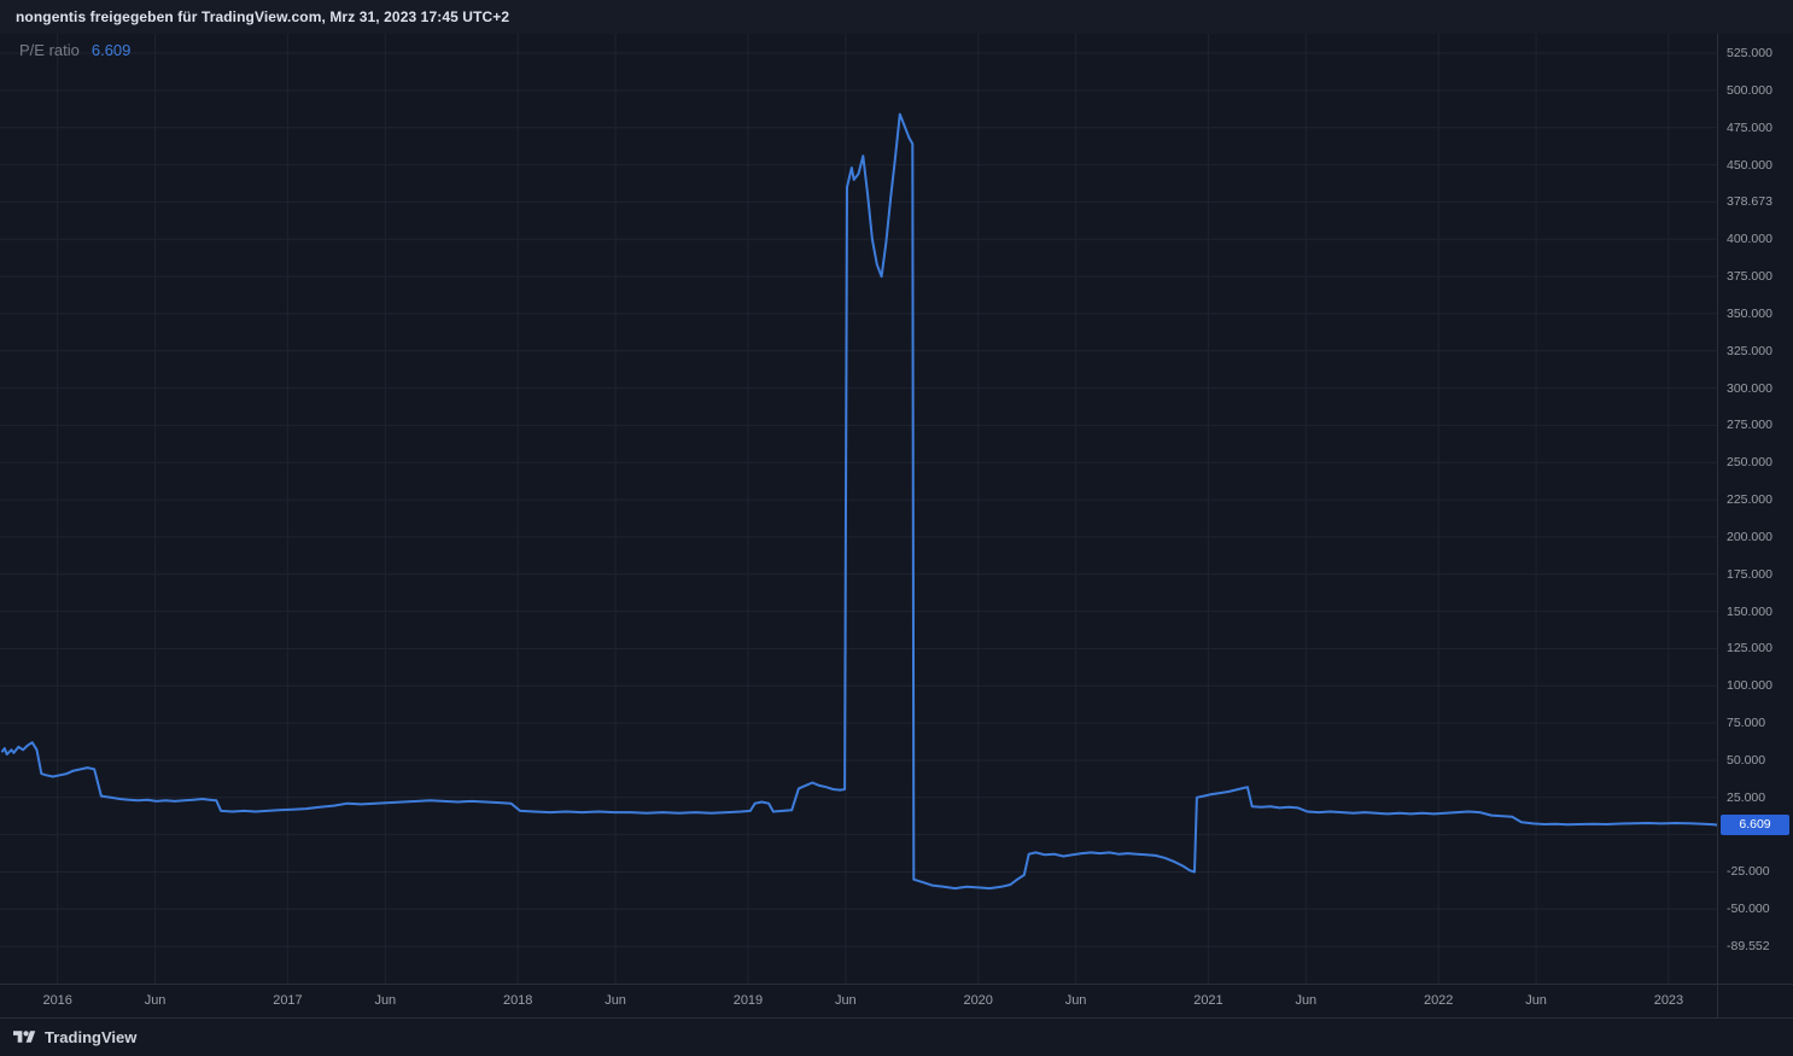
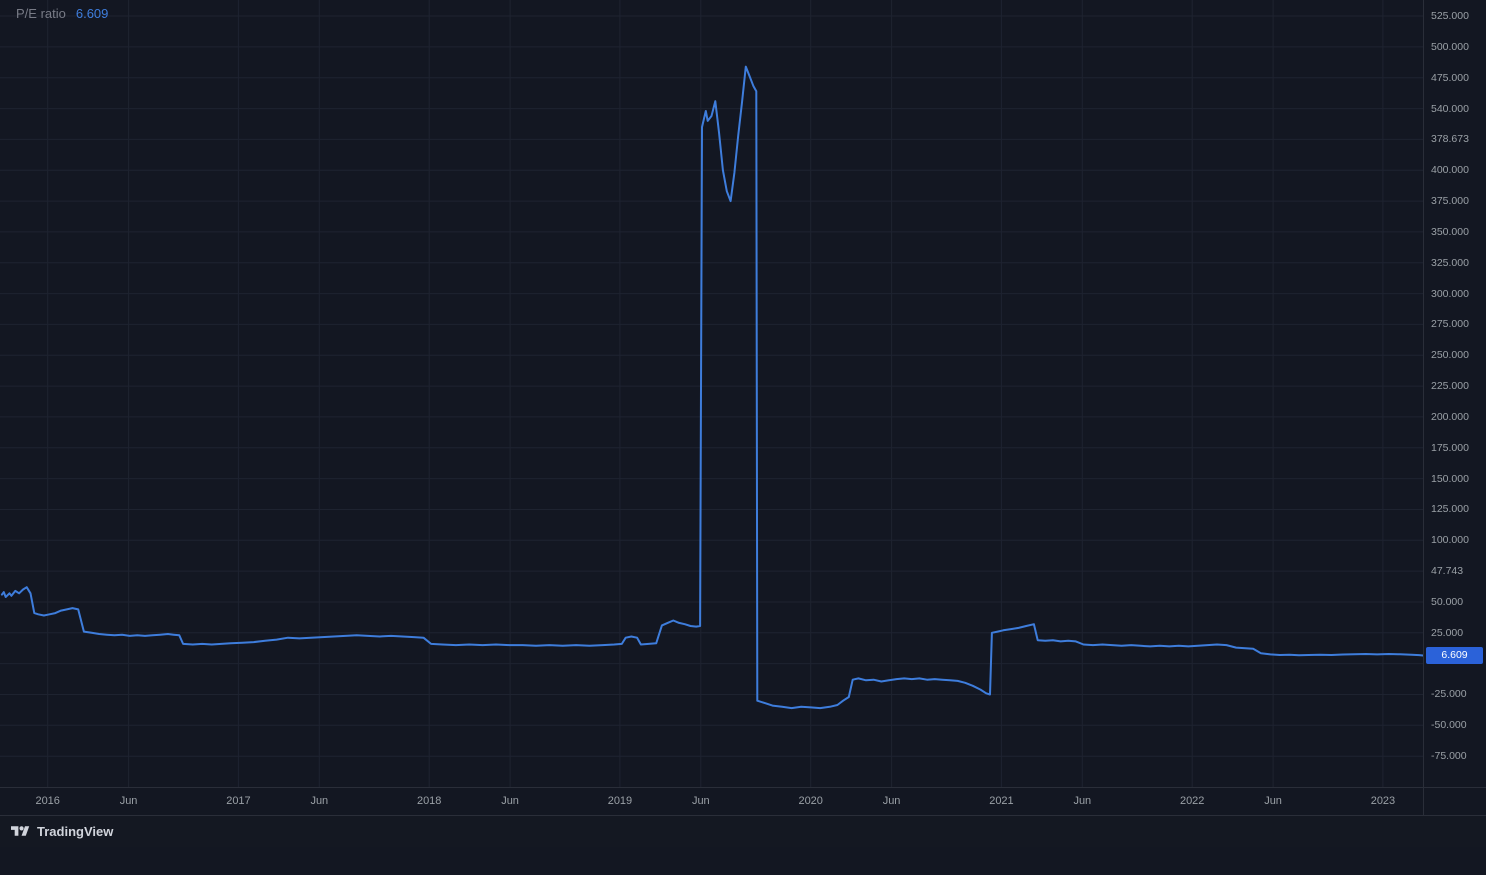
- nongentis freigegeben für TradingView.com, Mrz 31, 2023 17:45 UTC+2
  P/E ratio
  6.609
  6.609
  525.000
  500.000
  475.000
- 450.000
+ 540.000
  378.673
  400.000
  375.000
  350.000
  325.000
  300.000
  275.000
  250.000
  225.000
  200.000
  175.000
  150.000
  125.000
  100.000
- 75.000
+ 47.743
  50.000
  25.000
  -25.000
  -50.000
- -89.552
+ -75.000
  2016
  Jun
  2017
  Jun
  2018
  Jun
  2019
  Jun
  2020
  Jun
  2021
  Jun
  2022
  Jun
  2023
  TradingView
